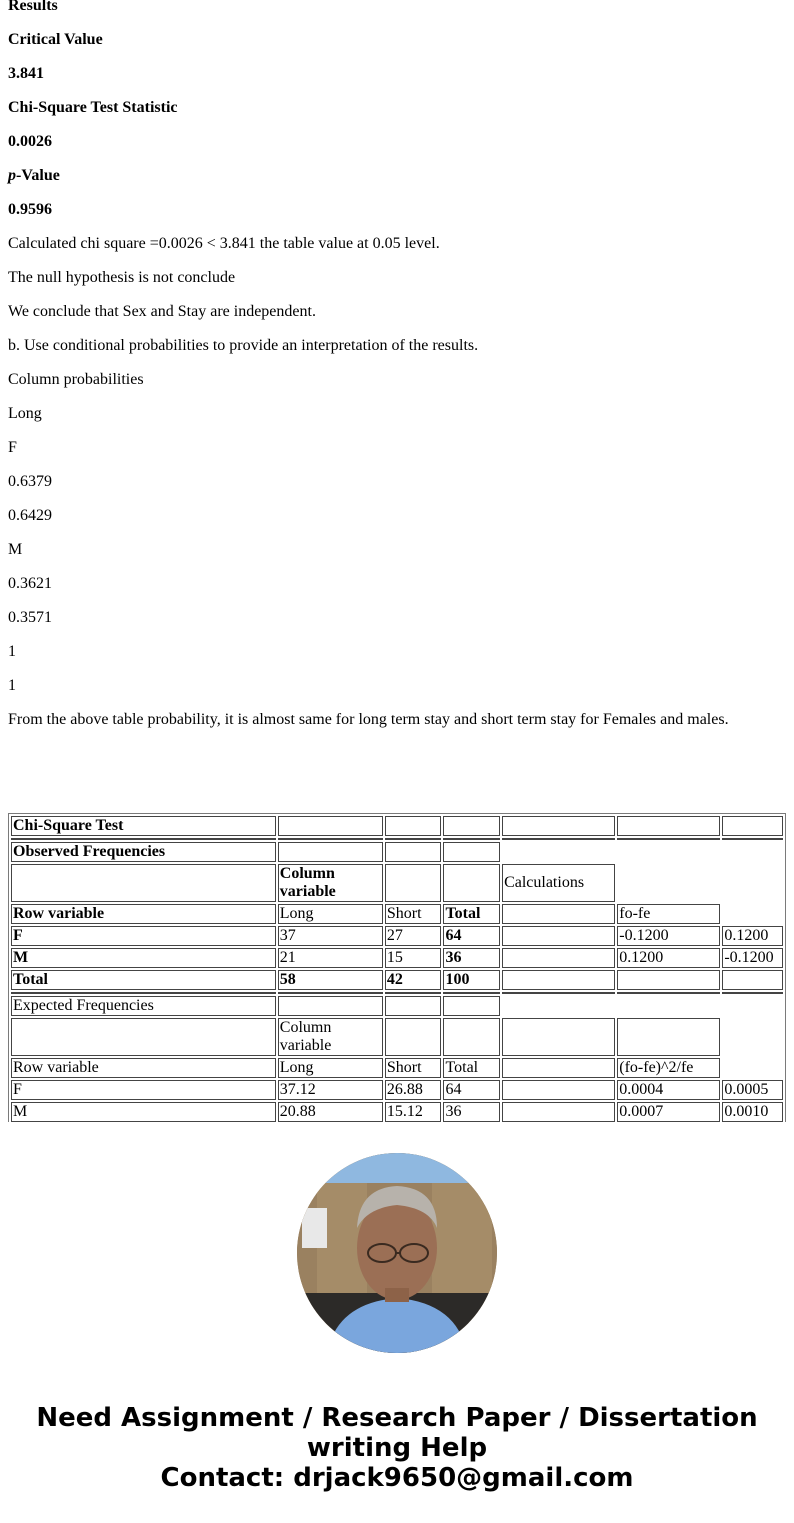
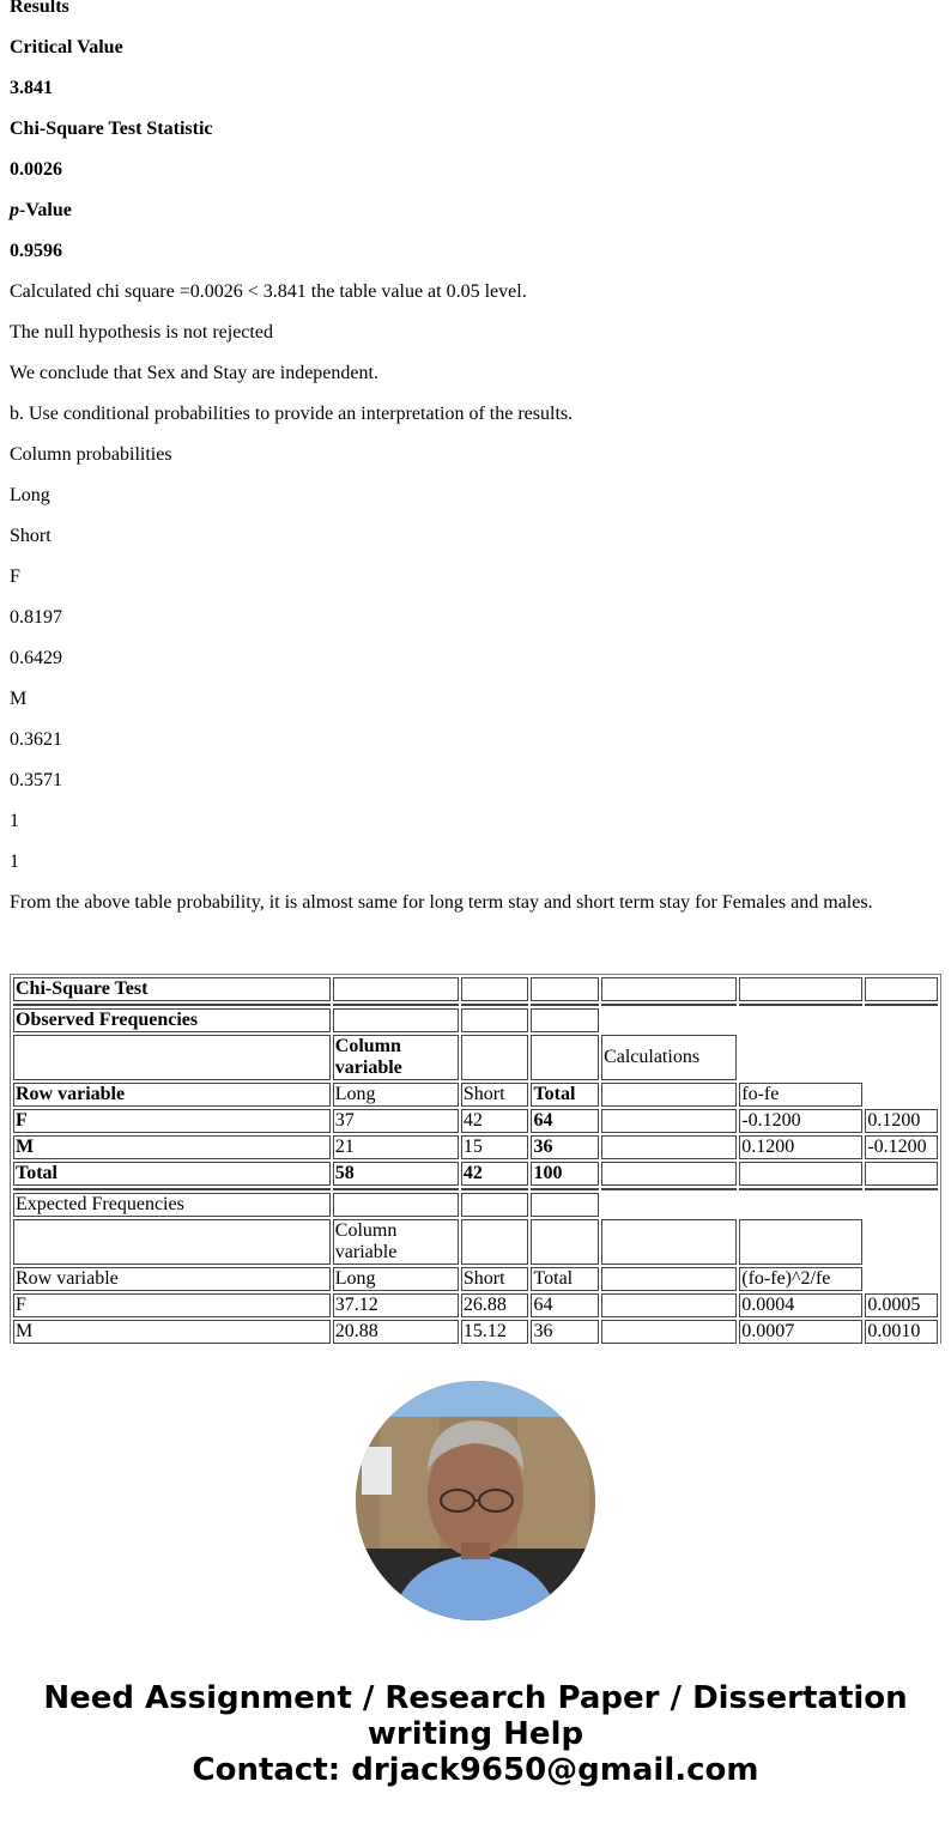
  Results
  Critical Value
  3.841
  Chi-Square Test Statistic
  0.0026
  p-Value
  0.9596
  Calculated chi square =0.0026 < 3.841 the table value at 0.05 level.
- The null hypothesis is not conclude
+ The null hypothesis is not rejected
  We conclude that Sex and Stay are independent.
  b. Use conditional probabilities to provide an interpretation of the results.
  Column probabilities
  Long
+ Short
  F
- 0.6379
+ 0.8197
  0.6429
  M
  0.3621
  0.3571
  1
  1
  From the above table probability, it is almost same for long term stay and short term stay for Females and males.
  Chi-Square Test
  Observed Frequencies
  	Column variable			Calculations
  Row variable	Long	Short	Total		fo-fe
- F	37	27	64		-0.1200	0.1200
+ F	37	42	64		-0.1200	0.1200
  M	21	15	36		0.1200	-0.1200
  Total	58	42	100
  Expected Frequencies
  	Column variable
  Row variable	Long	Short	Total		(fo-fe)^2/fe
  F	37.12	26.88	64		0.0004	0.0005
  M	20.88	15.12	36		0.0007	0.0010
  Need Assignment / Research Paper / Dissertation
  writing Help
  Contact: drjack9650@gmail.com
